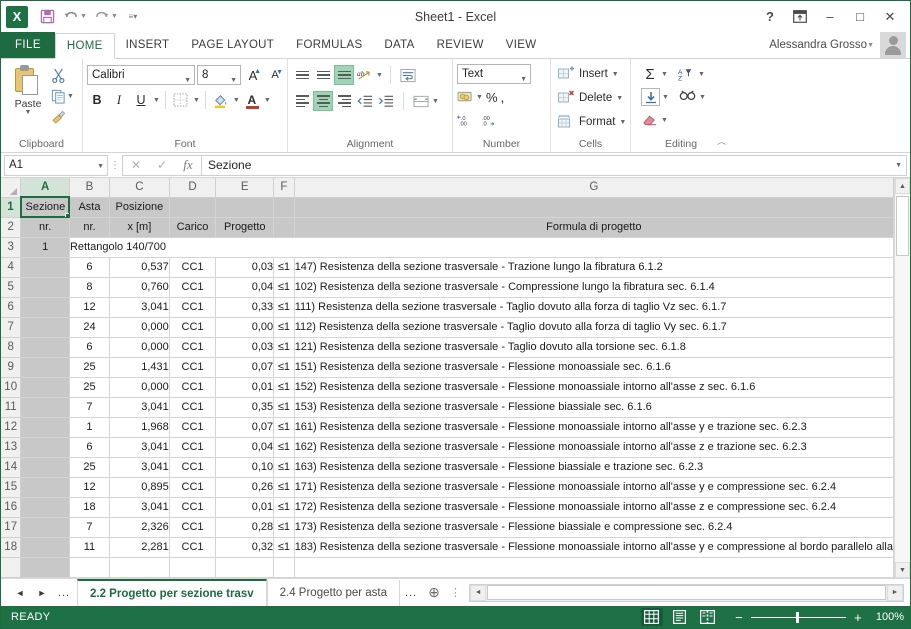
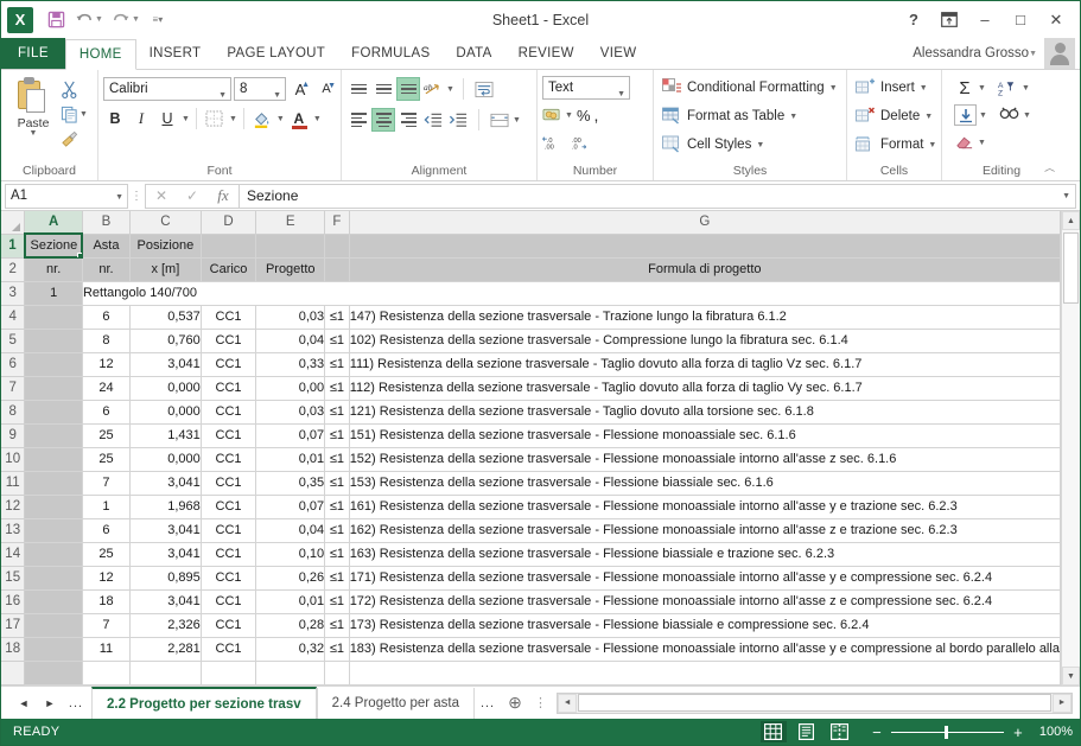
  X
  ≡▾
  Sheet1 - Excel
  ?
  –
  □
  ✕
  FILE
  HOME
  INSERT
  PAGE LAYOUT
  FORMULAS
  DATA
  REVIEW
  VIEW
  Alessandra Grosso
  Paste
  Clipboard
  Calibri
  8
  A
  A
  B
  I
  U
  A
  Font
  ab
  Alignment
  Text
  %
  ,
  Number
+ Conditional Formatting
+ Format as Table
+ Cell Styles
+ Styles
  Insert
  Delete
  Format
  Cells
  Σ
  Editing
  ︿
  A1
  ⋮
  ✕
  ✓
  fx
  Sezione
  	A	B	C	D	E	F	G
  1	Sezione	Asta	Posizione
  2	nr.	nr.	x [m]	Carico	Progetto		Formula di progetto
  3	1	Rettangolo 140/700
  4		6	0,537	CC1	0,03	≤1	147) Resistenza della sezione trasversale - Trazione lungo la fibratura 6.1.2
  5		8	0,760	CC1	0,04	≤1	102) Resistenza della sezione trasversale - Compressione lungo la fibratura sec. 6.1.4
  6		12	3,041	CC1	0,33	≤1	111) Resistenza della sezione trasversale - Taglio dovuto alla forza di taglio Vz sec. 6.1.7
  7		24	0,000	CC1	0,00	≤1	112) Resistenza della sezione trasversale - Taglio dovuto alla forza di taglio Vy sec. 6.1.7
  8		6	0,000	CC1	0,03	≤1	121) Resistenza della sezione trasversale - Taglio dovuto alla torsione sec. 6.1.8
  9		25	1,431	CC1	0,07	≤1	151) Resistenza della sezione trasversale - Flessione monoassiale sec. 6.1.6
  10		25	0,000	CC1	0,01	≤1	152) Resistenza della sezione trasversale - Flessione monoassiale intorno all'asse z sec. 6.1.6
  11		7	3,041	CC1	0,35	≤1	153) Resistenza della sezione trasversale - Flessione biassiale sec. 6.1.6
  12		1	1,968	CC1	0,07	≤1	161) Resistenza della sezione trasversale - Flessione monoassiale intorno all'asse y e trazione sec. 6.2.3
  13		6	3,041	CC1	0,04	≤1	162) Resistenza della sezione trasversale - Flessione monoassiale intorno all'asse z e trazione sec. 6.2.3
  14		25	3,041	CC1	0,10	≤1	163) Resistenza della sezione trasversale - Flessione biassiale e trazione sec. 6.2.3
  15		12	0,895	CC1	0,26	≤1	171) Resistenza della sezione trasversale - Flessione monoassiale intorno all'asse y e compressione sec. 6.2.4
  16		18	3,041	CC1	0,01	≤1	172) Resistenza della sezione trasversale - Flessione monoassiale intorno all'asse z e compressione sec. 6.2.4
  17		7	2,326	CC1	0,28	≤1	173) Resistenza della sezione trasversale - Flessione biassiale e compressione sec. 6.2.4
  18		11	2,281	CC1	0,32	≤1	183) Resistenza della sezione trasversale - Flessione monoassiale intorno all'asse y e compressione al bordo parallelo alla
  ◄
  ►
  ...
  2.2 Progetto per sezione trasv
  2.4 Progetto per asta
  ...
  ⊕
  ⋮
  READY
  −
  +
  100%
